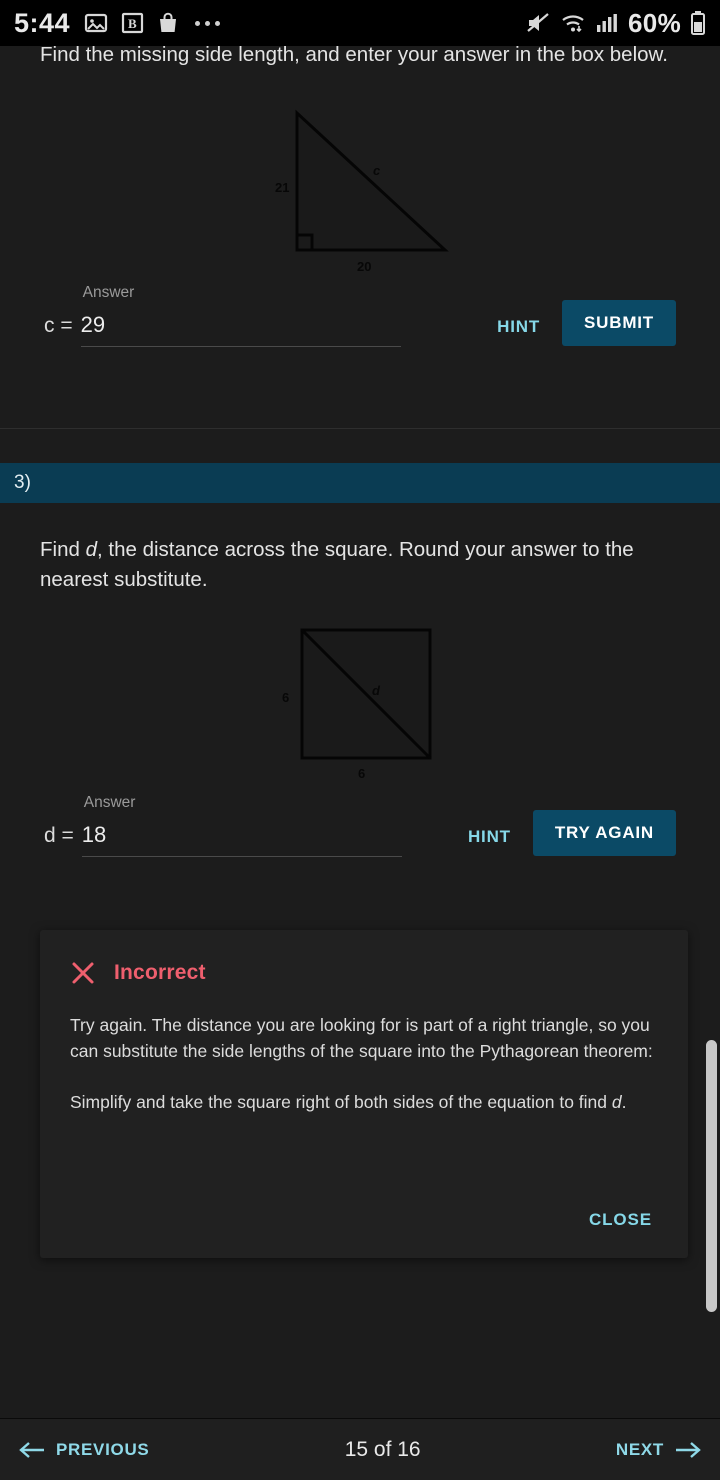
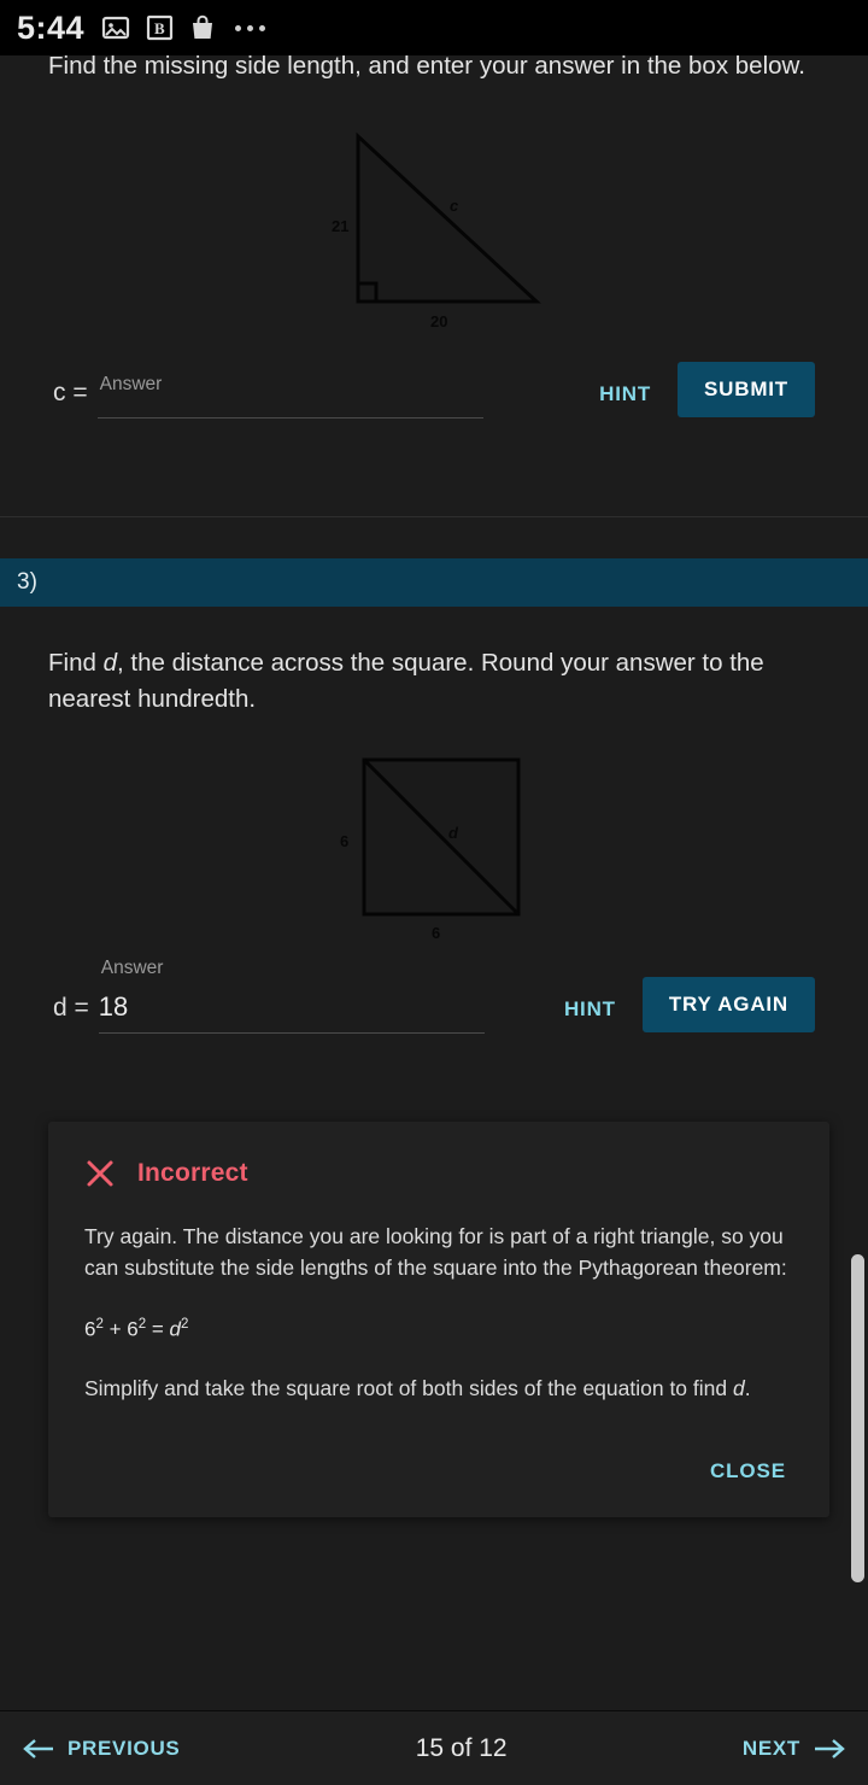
  Find the missing side length, and enter your answer in the box below.
  c =
  Answer
- 29
  HINT
  SUBMIT
  3)
- Find d, the distance across the square. Round your answer to the nearest substitute.
+ Find d, the distance across the square. Round your answer to the nearest hundredth.
  d =
  Answer
  18
  HINT
  TRY AGAIN
  Incorrect
  Try again. The distance you are looking for is part of a right triangle, so you can substitute the side lengths of the square into the Pythagorean theorem:
+ 62 + 62 = d2
- Simplify and take the square right of both sides of the equation to find d.
+ Simplify and take the square root of both sides of the equation to find d.
  CLOSE
  5:44
  B
- 60%
  PREVIOUS
- 15 of 16
+ 15 of 12
  NEXT
